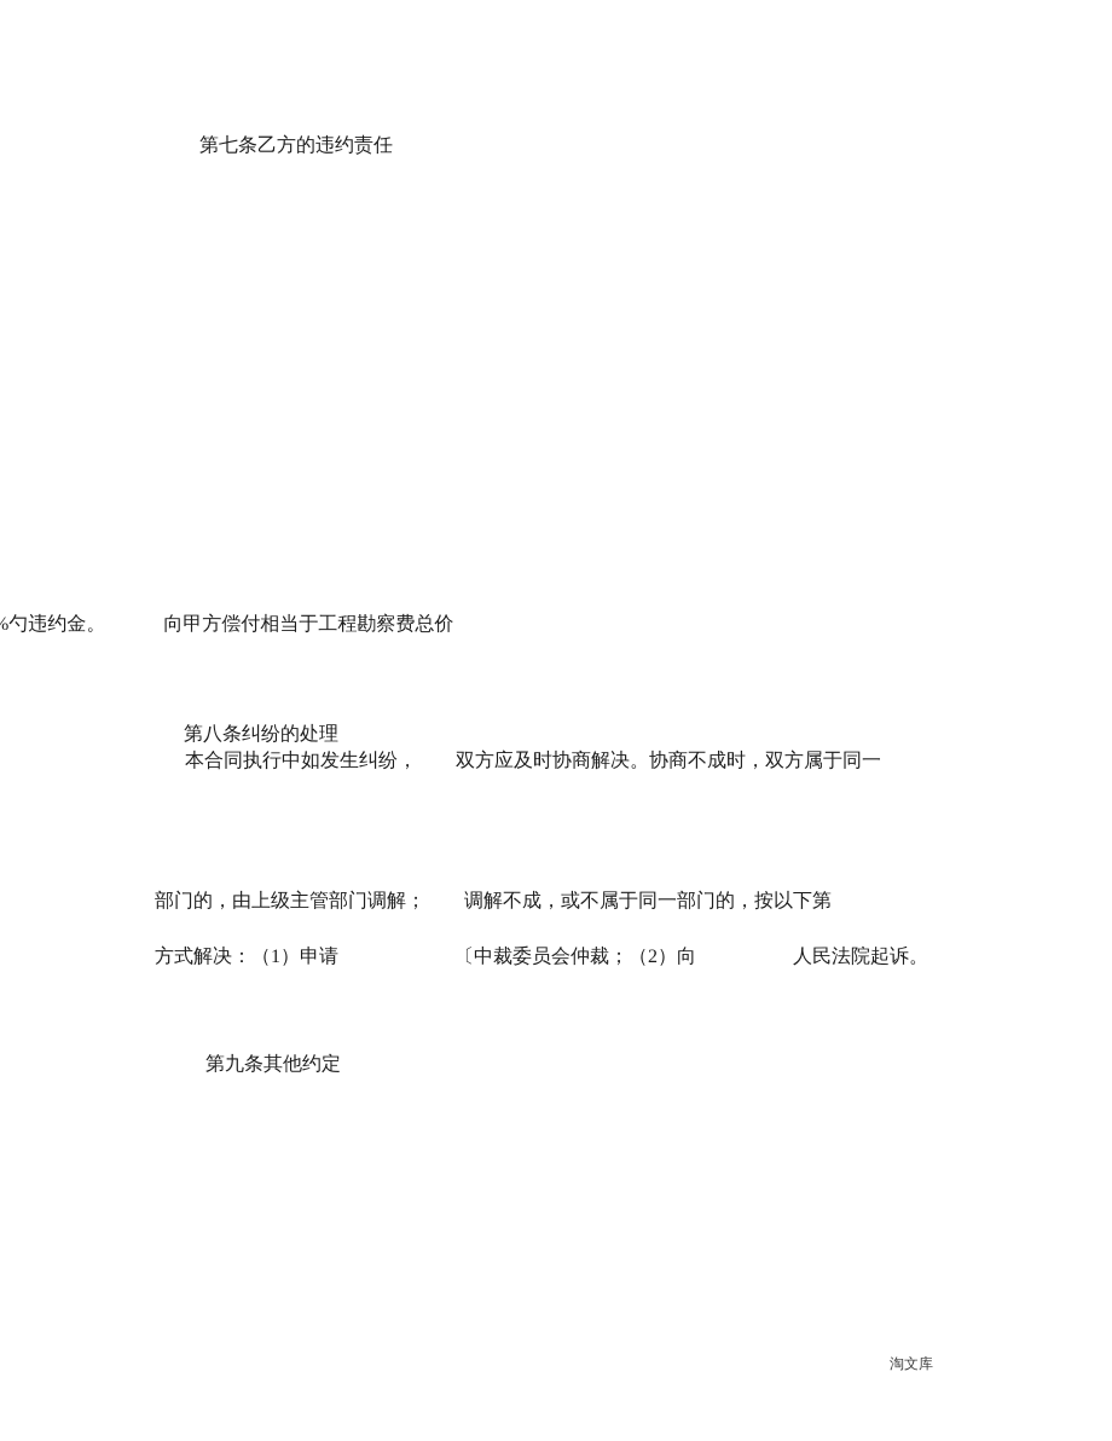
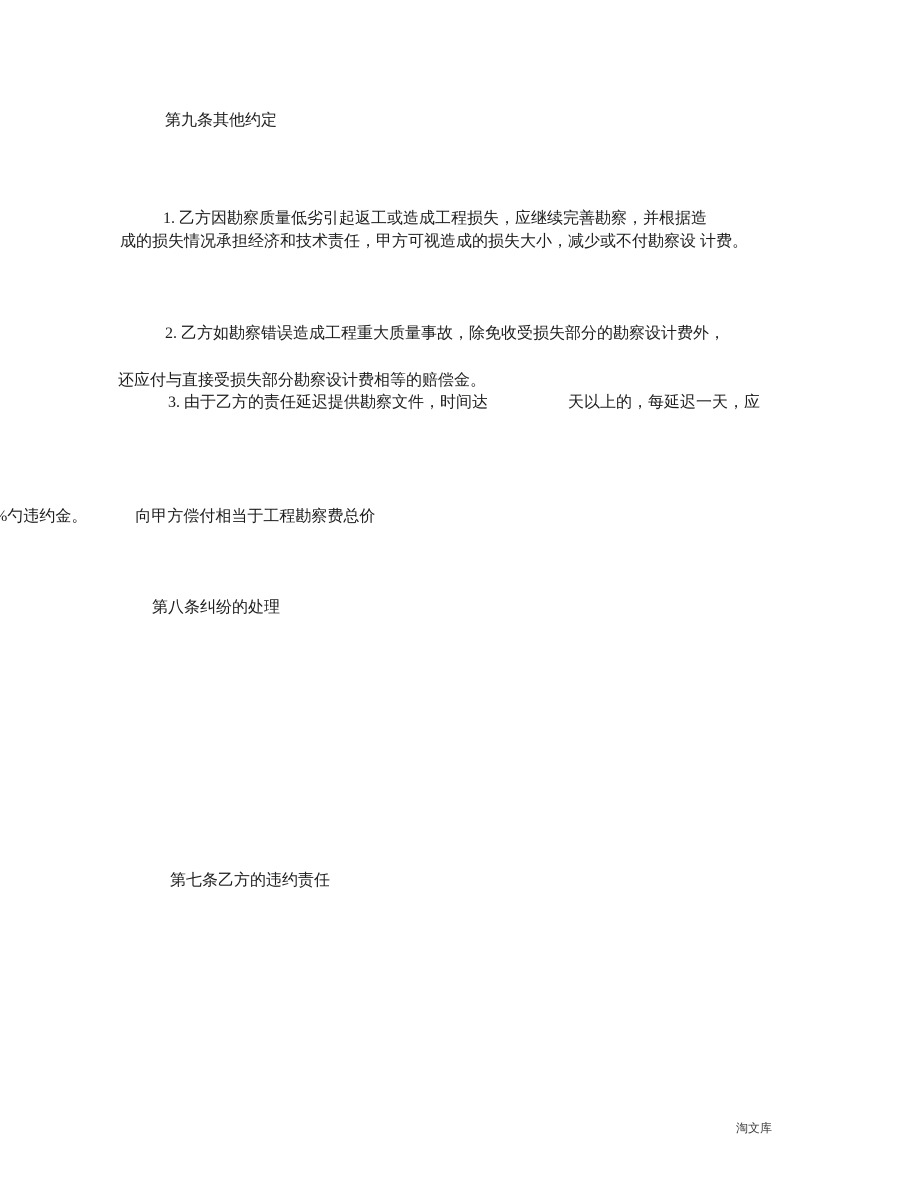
- 第七条乙方的违约责任
+ 第九条其他约定
+ 1. 乙方因勘察质量低劣引起返工或造成工程损失，应继续完善勘察，并根据造
+ 成的损失情况承担经济和技术责任，甲方可视造成的损失大小，减少或不付勘察设 计费。
+ 2. 乙方如勘察错误造成工程重大质量事故，除免收受损失部分的勘察设计费外，
+ 还应付与直接受损失部分勘察设计费相等的赔偿金。
+ 3. 由于乙方的责任延迟提供勘察文件，时间达 天以上的，每延迟一天，应
  %勺违约金。 向甲方偿付相当于工程勘察费总价
  第八条纠纷的处理
- 本合同执行中如发生纠纷， 双方应及时协商解决。协商不成时，双方属于同一
- 部门的，由上级主管部门调解； 调解不成，或不属于同一部门的，按以下第
- 方式解决：（1）申请 〔中裁委员会仲裁；（2）向 人民法院起诉。
- 第九条其他约定
+ 第七条乙方的违约责任
  淘文库
